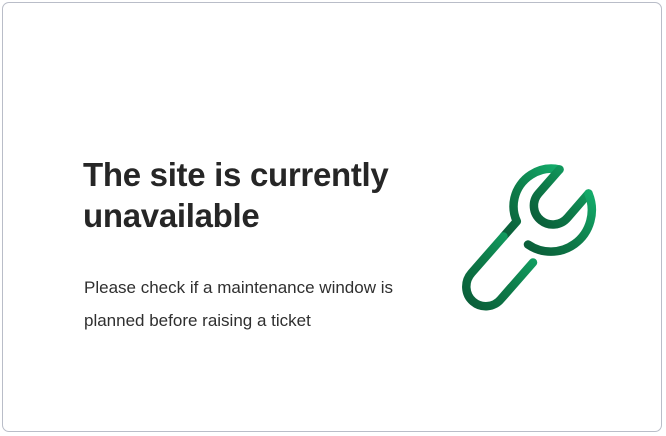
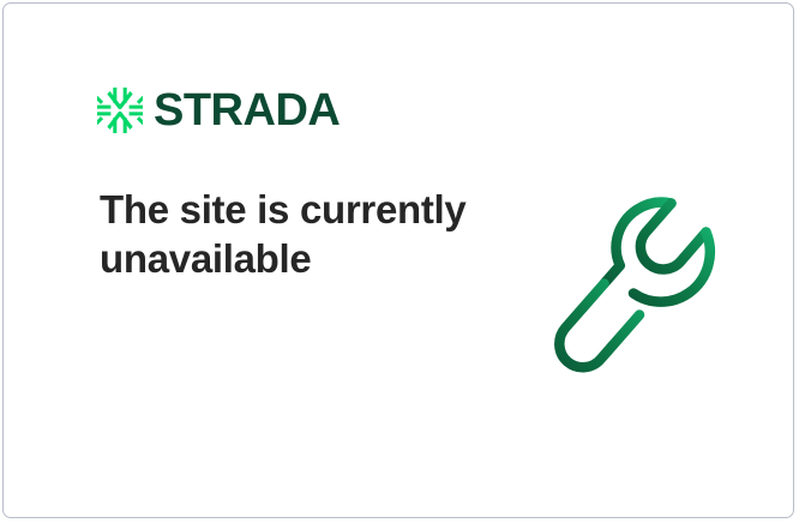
+ STRADA
  The site is currently unavailable
- Please check if a maintenance window is planned before raising a ticket
